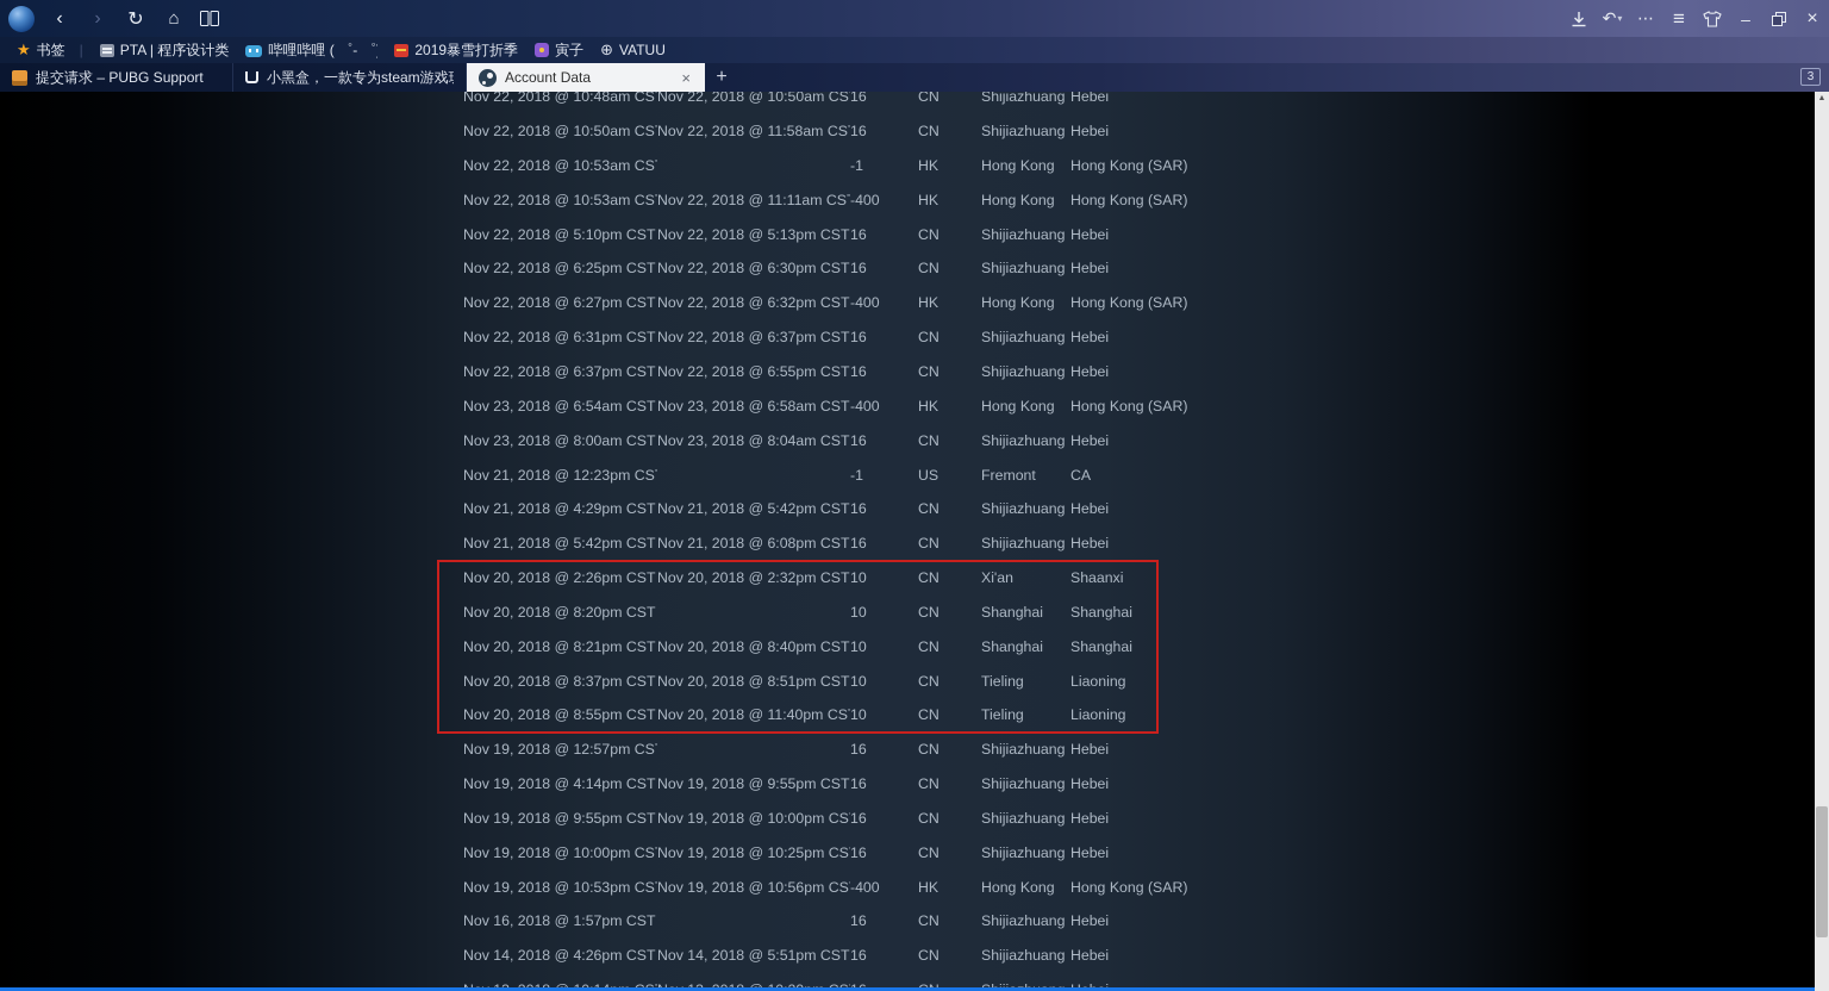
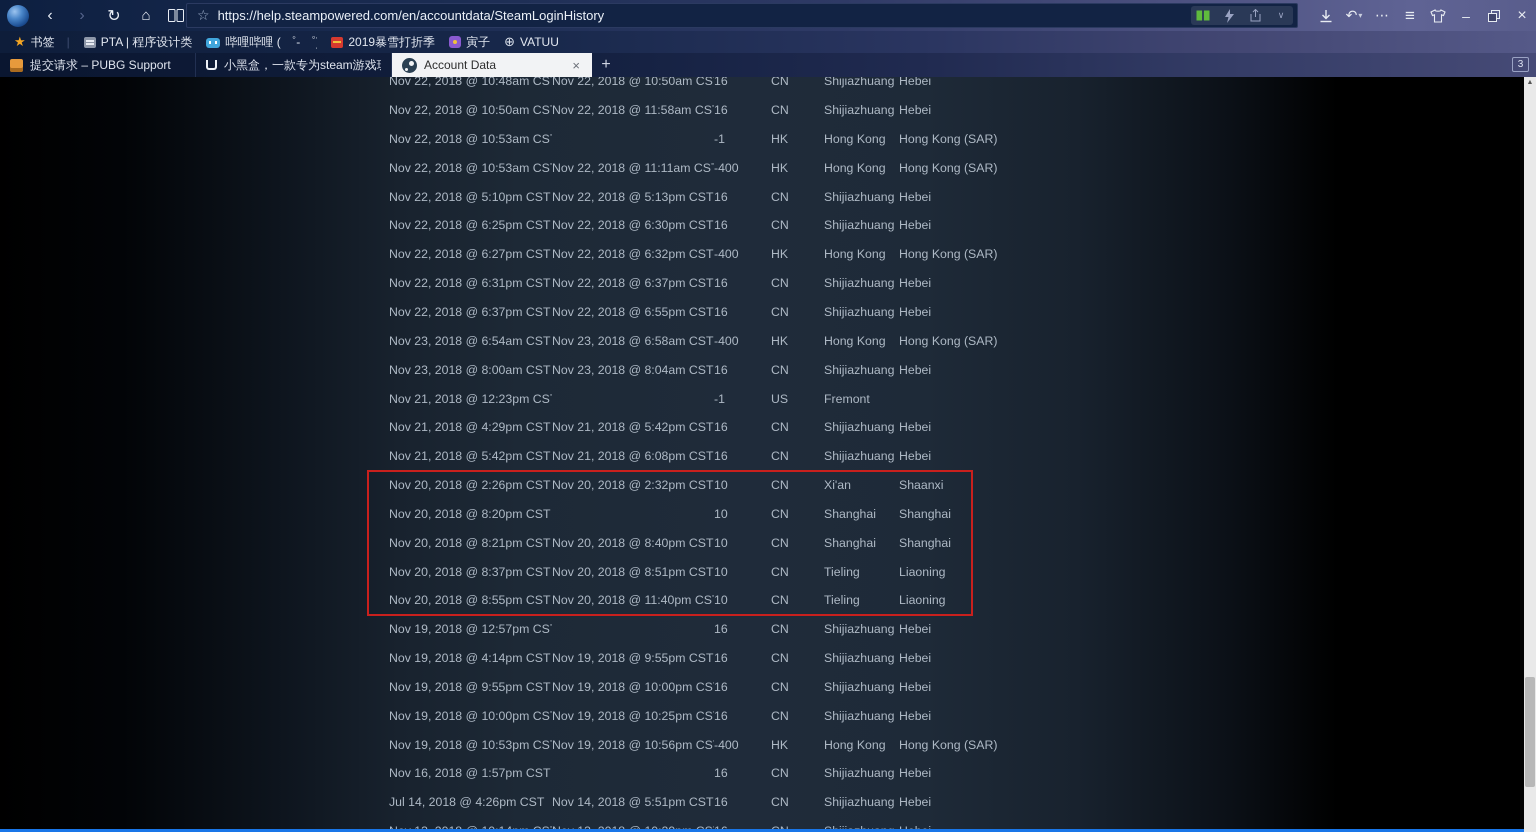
  ‹
  ›
  ↻
  ⌂
+ ☆
+ https://help.steampowered.com/en/accountdata/SteamLoginHistory
+ ∨
  ↶
  ▾
  ⋯
  ≡
  –
  ×
  ★
  书签
  |
  PTA | 程序设计类
  哔哩哔哩 ( ゜- ゜
  2019暴雪打折季
  寅子
  ⊕
  VATUU
  提交请求 – PUBG Support
  小黑盒，一款专为steam游戏
  Account Data
  ×
  +
  3
  Nov 22, 2018 @ 10:48am CS
  Nov 22, 2018 @ 10:50am CS
  16
  CN
  Shijiazhuang
  Hebei
  Nov 22, 2018 @ 10:50am CS
  Nov 22, 2018 @ 11:58am CS
  16
  CN
  Shijiazhuang
  Hebei
  Nov 22, 2018 @ 10:53am CS
  -1
  HK
  Hong Kong
  Hong Kong (SAR)
  Nov 22, 2018 @ 10:53am CS
  Nov 22, 2018 @ 11:11am CS
  -400
  HK
  Hong Kong
  Hong Kong (SAR)
  Nov 22, 2018 @ 5:10pm CST
  Nov 22, 2018 @ 5:13pm CST
  16
  CN
  Shijiazhuang
  Hebei
  Nov 22, 2018 @ 6:25pm CST
  Nov 22, 2018 @ 6:30pm CST
  16
  CN
  Shijiazhuang
  Hebei
  Nov 22, 2018 @ 6:27pm CST
  Nov 22, 2018 @ 6:32pm CST
  -400
  HK
  Hong Kong
  Hong Kong (SAR)
  Nov 22, 2018 @ 6:31pm CST
  Nov 22, 2018 @ 6:37pm CST
  16
  CN
  Shijiazhuang
  Hebei
  Nov 22, 2018 @ 6:37pm CST
  Nov 22, 2018 @ 6:55pm CST
  16
  CN
  Shijiazhuang
  Hebei
  Nov 23, 2018 @ 6:54am CST
  Nov 23, 2018 @ 6:58am CST
  -400
  HK
  Hong Kong
  Hong Kong (SAR)
  Nov 23, 2018 @ 8:00am CST
  Nov 23, 2018 @ 8:04am CST
  16
  CN
  Shijiazhuang
  Hebei
  Nov 21, 2018 @ 12:23pm CS
  -1
  US
  Fremont
- CA
  Nov 21, 2018 @ 4:29pm CST
  Nov 21, 2018 @ 5:42pm CST
  16
  CN
  Shijiazhuang
  Hebei
  Nov 21, 2018 @ 5:42pm CST
  Nov 21, 2018 @ 6:08pm CST
  16
  CN
  Shijiazhuang
  Hebei
  Nov 20, 2018 @ 2:26pm CST
  Nov 20, 2018 @ 2:32pm CST
  10
  CN
  Xi'an
  Shaanxi
  Nov 20, 2018 @ 8:20pm CST
  10
  CN
  Shanghai
  Shanghai
  Nov 20, 2018 @ 8:21pm CST
  Nov 20, 2018 @ 8:40pm CST
  10
  CN
  Shanghai
  Shanghai
  Nov 20, 2018 @ 8:37pm CST
  Nov 20, 2018 @ 8:51pm CST
  10
  CN
  Tieling
  Liaoning
  Nov 20, 2018 @ 8:55pm CST
  Nov 20, 2018 @ 11:40pm CS
  10
  CN
  Tieling
  Liaoning
  Nov 19, 2018 @ 12:57pm CS
  16
  CN
  Shijiazhuang
  Hebei
  Nov 19, 2018 @ 4:14pm CST
  Nov 19, 2018 @ 9:55pm CST
  16
  CN
  Shijiazhuang
  Hebei
  Nov 19, 2018 @ 9:55pm CST
  Nov 19, 2018 @ 10:00pm CS
  16
  CN
  Shijiazhuang
  Hebei
  Nov 19, 2018 @ 10:00pm CS
  Nov 19, 2018 @ 10:25pm CS
  16
  CN
  Shijiazhuang
  Hebei
  Nov 19, 2018 @ 10:53pm CS
  Nov 19, 2018 @ 10:56pm CS
  -400
  HK
  Hong Kong
  Hong Kong (SAR)
  Nov 16, 2018 @ 1:57pm CST
  16
  CN
  Shijiazhuang
  Hebei
- Nov 14, 2018 @ 4:26pm CST
+ Jul 14, 2018 @ 4:26pm CST
  Nov 14, 2018 @ 5:51pm CST
  16
  CN
  Shijiazhuang
  Hebei
